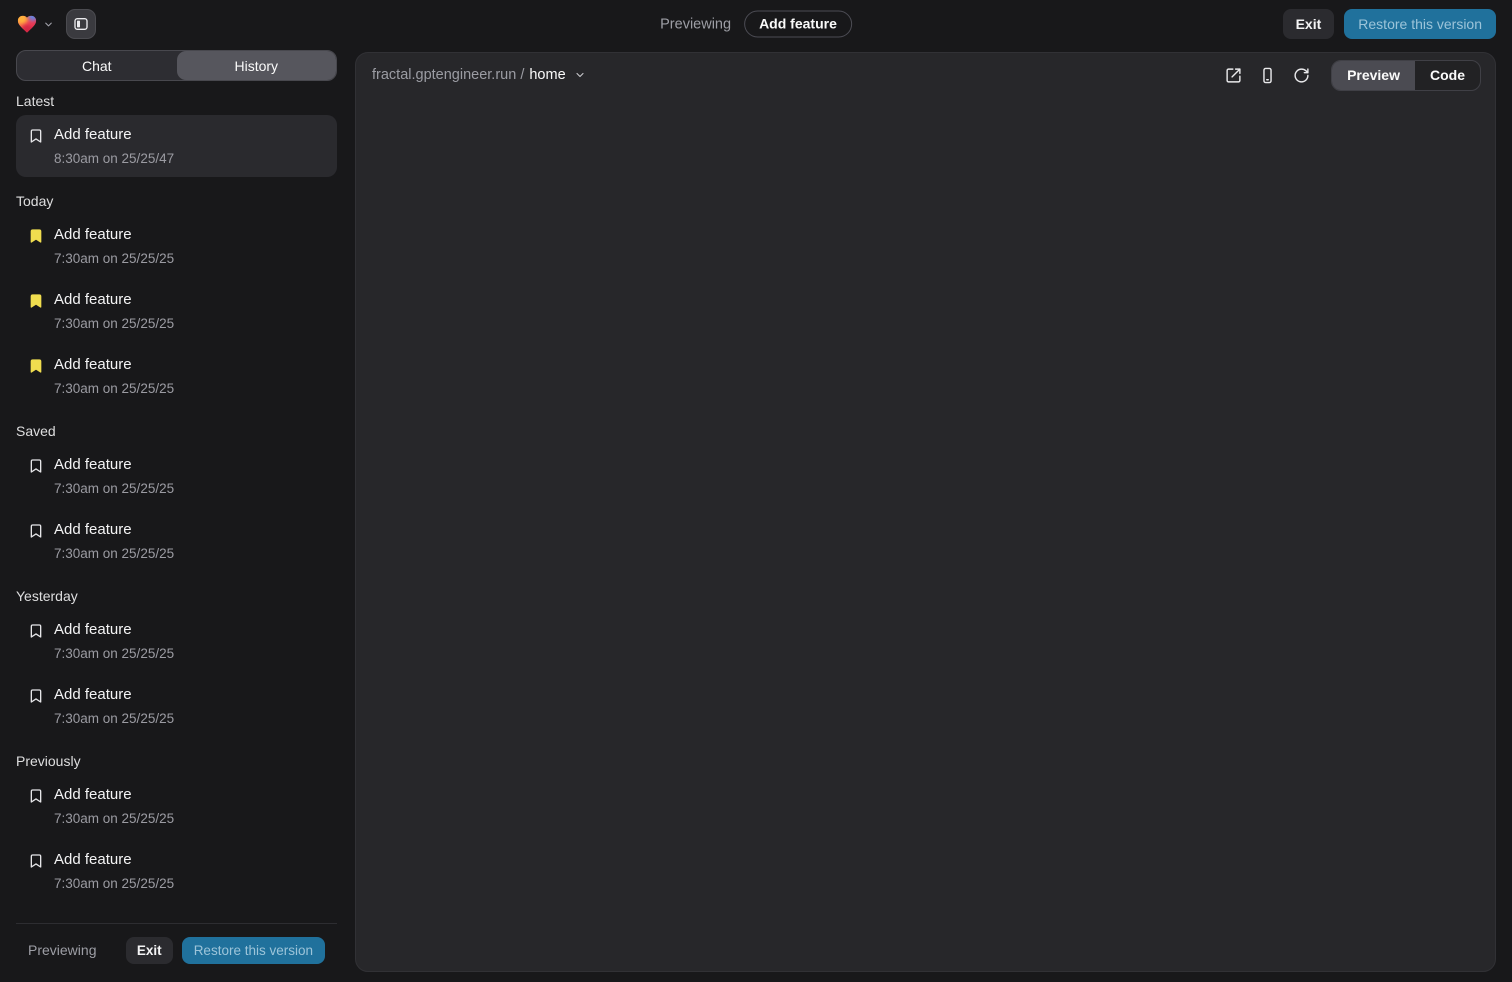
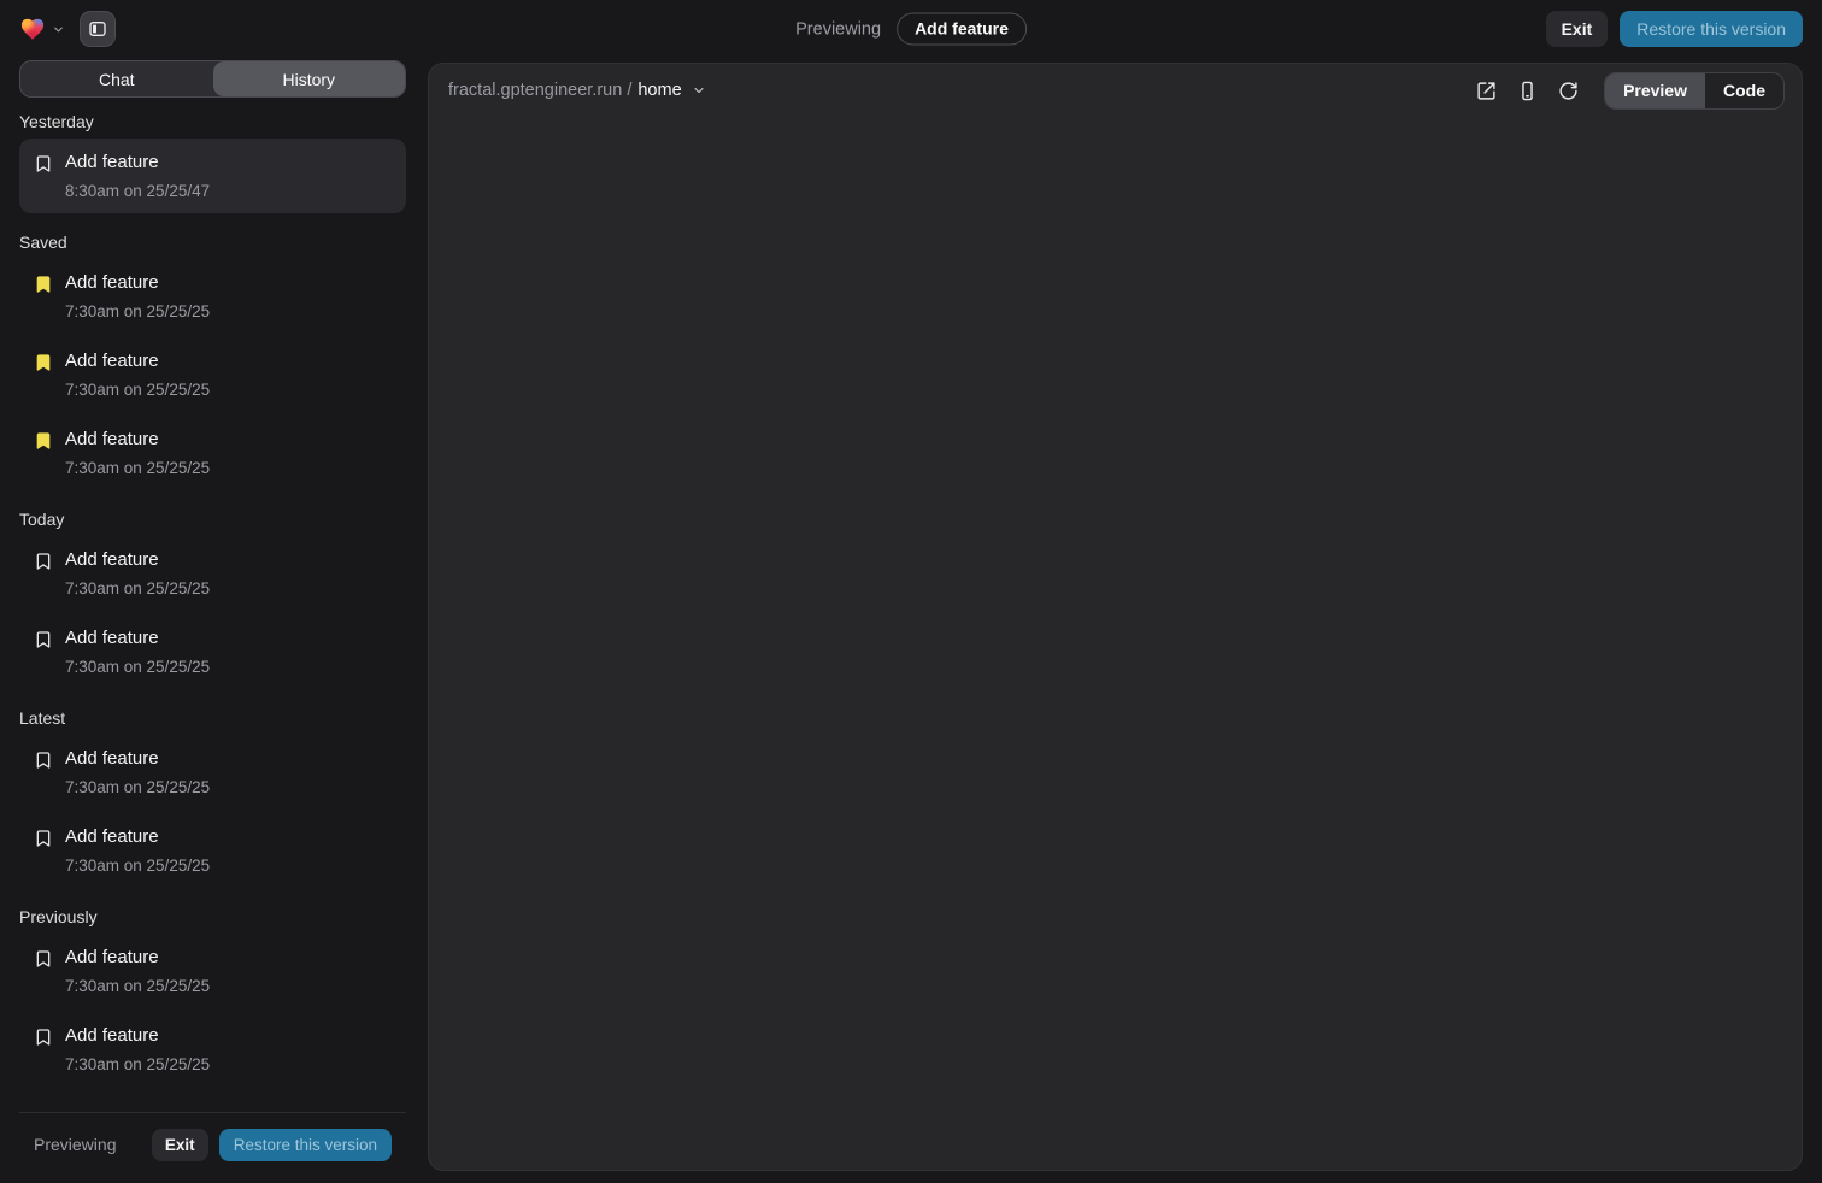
  Previewing
  Add feature
  Exit
  Restore this version
  Chat
  History
- Latest
+ Yesterday
  Add feature
  8:30am on 25/25/47
- Today
+ Saved
  Add feature
  7:30am on 25/25/25
  Add feature
  7:30am on 25/25/25
  Add feature
  7:30am on 25/25/25
- Saved
+ Today
  Add feature
  7:30am on 25/25/25
  Add feature
  7:30am on 25/25/25
- Yesterday
+ Latest
  Add feature
  7:30am on 25/25/25
  Add feature
  7:30am on 25/25/25
  Previously
  Add feature
  7:30am on 25/25/25
  Add feature
  7:30am on 25/25/25
  Previewing
  Exit
  Restore this version
  fractal.gptengineer.run /
  home
  Preview
  Code
